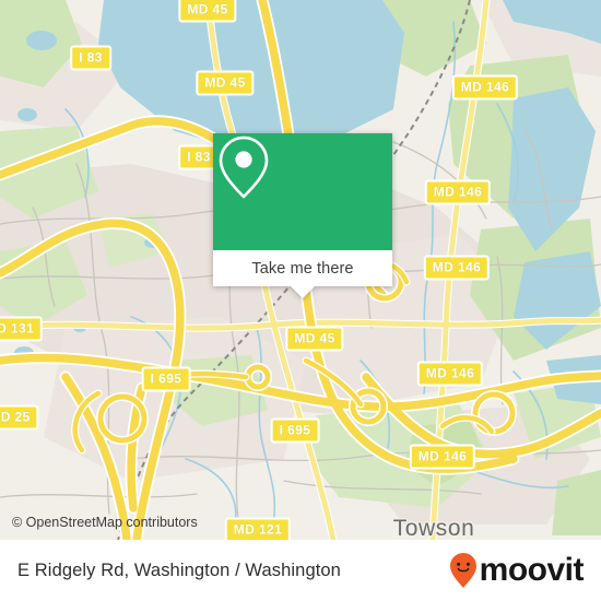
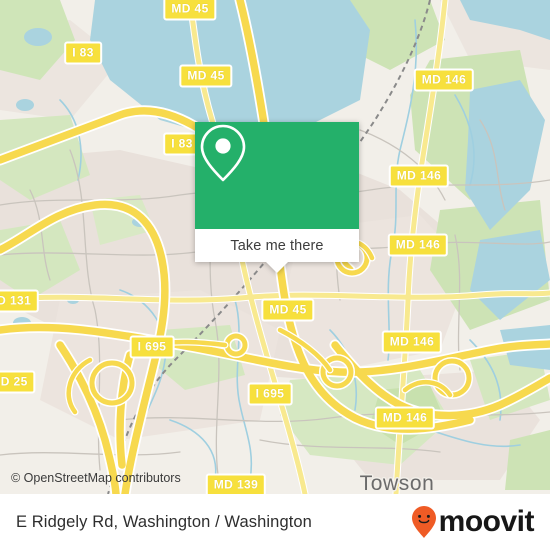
  Towson
  MD 45
  MD 45
  I 83
  I 83
  MD 146
  MD 146
  MD 146
  MD 45
  D 131
  D 25
  I 695
  I 695
  MD 146
  MD 146
- MD 121
+ MD 139
  © OpenStreetMap contributors
  Take me there
  E Ridgely Rd, Washington / Washington
  moovit
